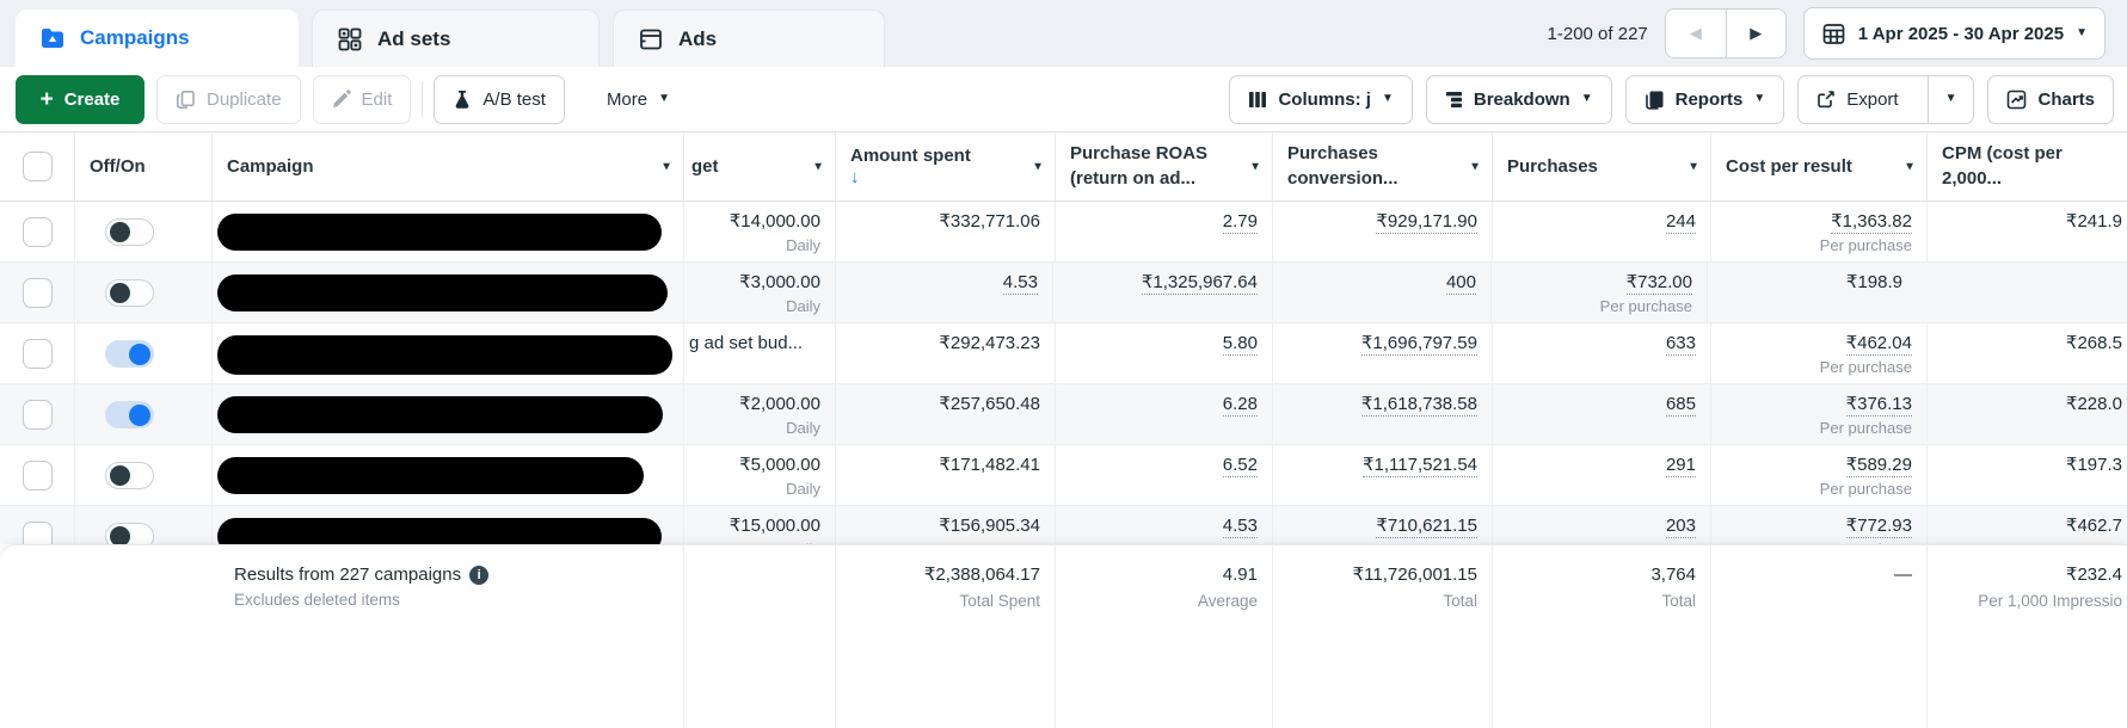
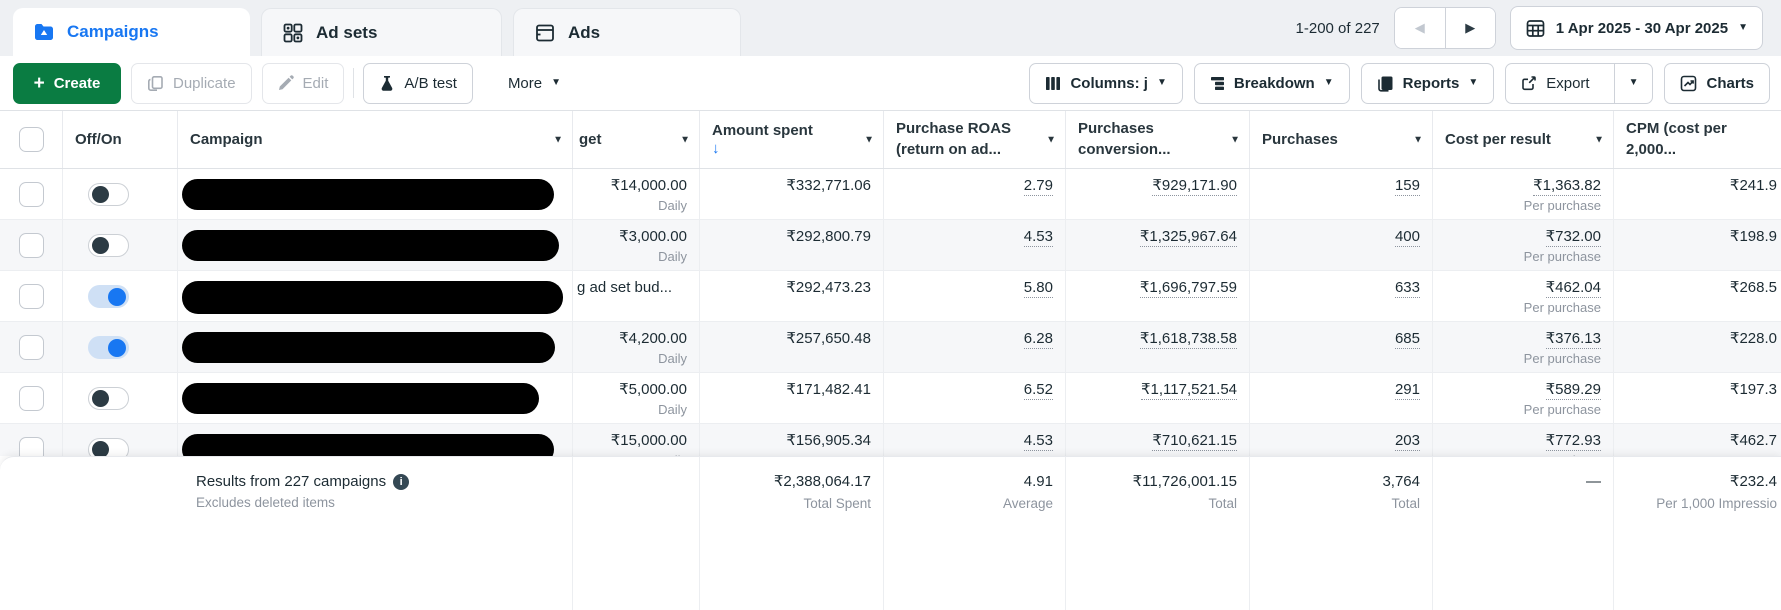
  Campaigns
  Ad sets
  Ads
  1-200 of 227
  ◀
  ▶
  1 Apr 2025 - 30 Apr 2025
  ▼
  +
  Create
  Duplicate
  Edit
  A/B test
  More
  ▼
  Columns: j
  ▼
  Breakdown
  ▼
  Reports
  ▼
  Export
  ▼
  Charts
  Off/On
  Campaign
  ▼
  get
  ▼
  Amount spent
  ↓
  ▼
  Purchase ROAS
  (return on ad...
  ▼
  Purchases
  conversion...
  ▼
  Purchases
  ▼
  Cost per result
  ▼
  CPM (cost per
  2,000...
  ₹14,000.00
  Daily
  ₹332,771.06
  2.79
  ₹929,171.90
- 244
+ 159
  ₹1,363.82
  Per purchase
  ₹241.9
  ₹3,000.00
  Daily
+ ₹292,800.79
  4.53
  ₹1,325,967.64
  400
  ₹732.00
  Per purchase
  ₹198.9
  g ad set bud...
  ₹292,473.23
  5.80
  ₹1,696,797.59
  633
  ₹462.04
  Per purchase
  ₹268.5
- ₹2,000.00
+ ₹4,200.00
  Daily
  ₹257,650.48
  6.28
  ₹1,618,738.58
  685
  ₹376.13
  Per purchase
  ₹228.0
  ₹5,000.00
  Daily
  ₹171,482.41
  6.52
  ₹1,117,521.54
  291
  ₹589.29
  Per purchase
  ₹197.3
  ₹15,000.00
  ₹156,905.34
  4.53
  ₹710,621.15
  203
  ₹772.93
  ₹462.7
  Results from 227 campaigns
  i
  Excludes deleted items
  ₹2,388,064.17
  Total Spent
  4.91
  Average
  ₹11,726,001.15
  Total
  3,764
  Total
  —
  ₹232.4
  Per 1,000 Impressio
